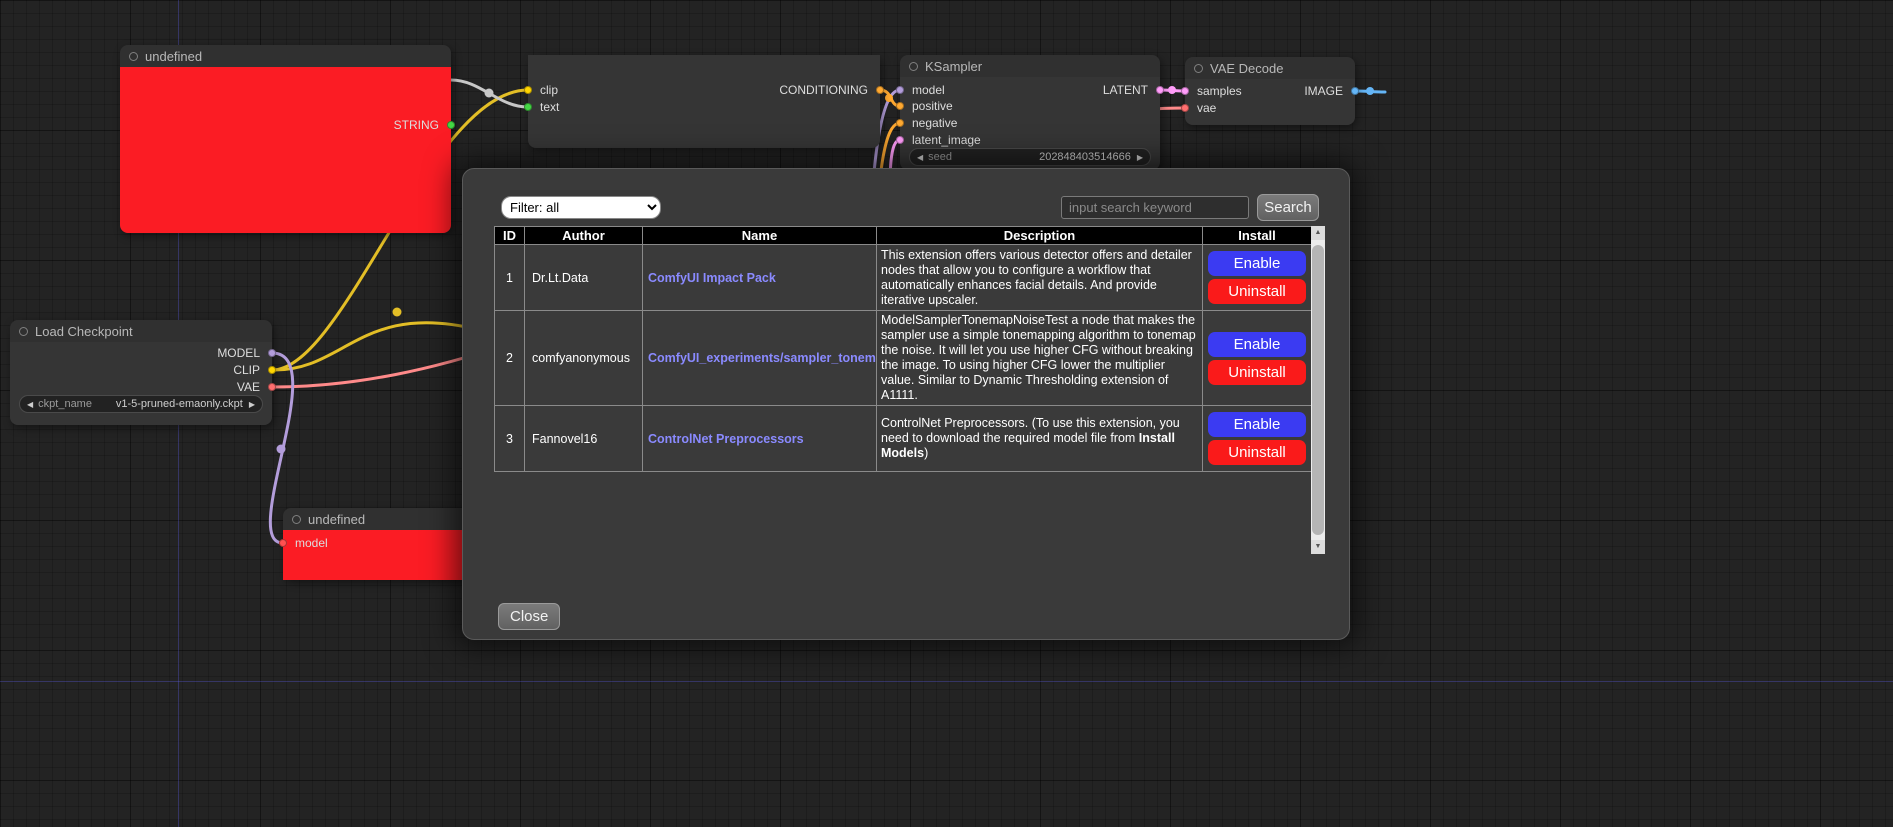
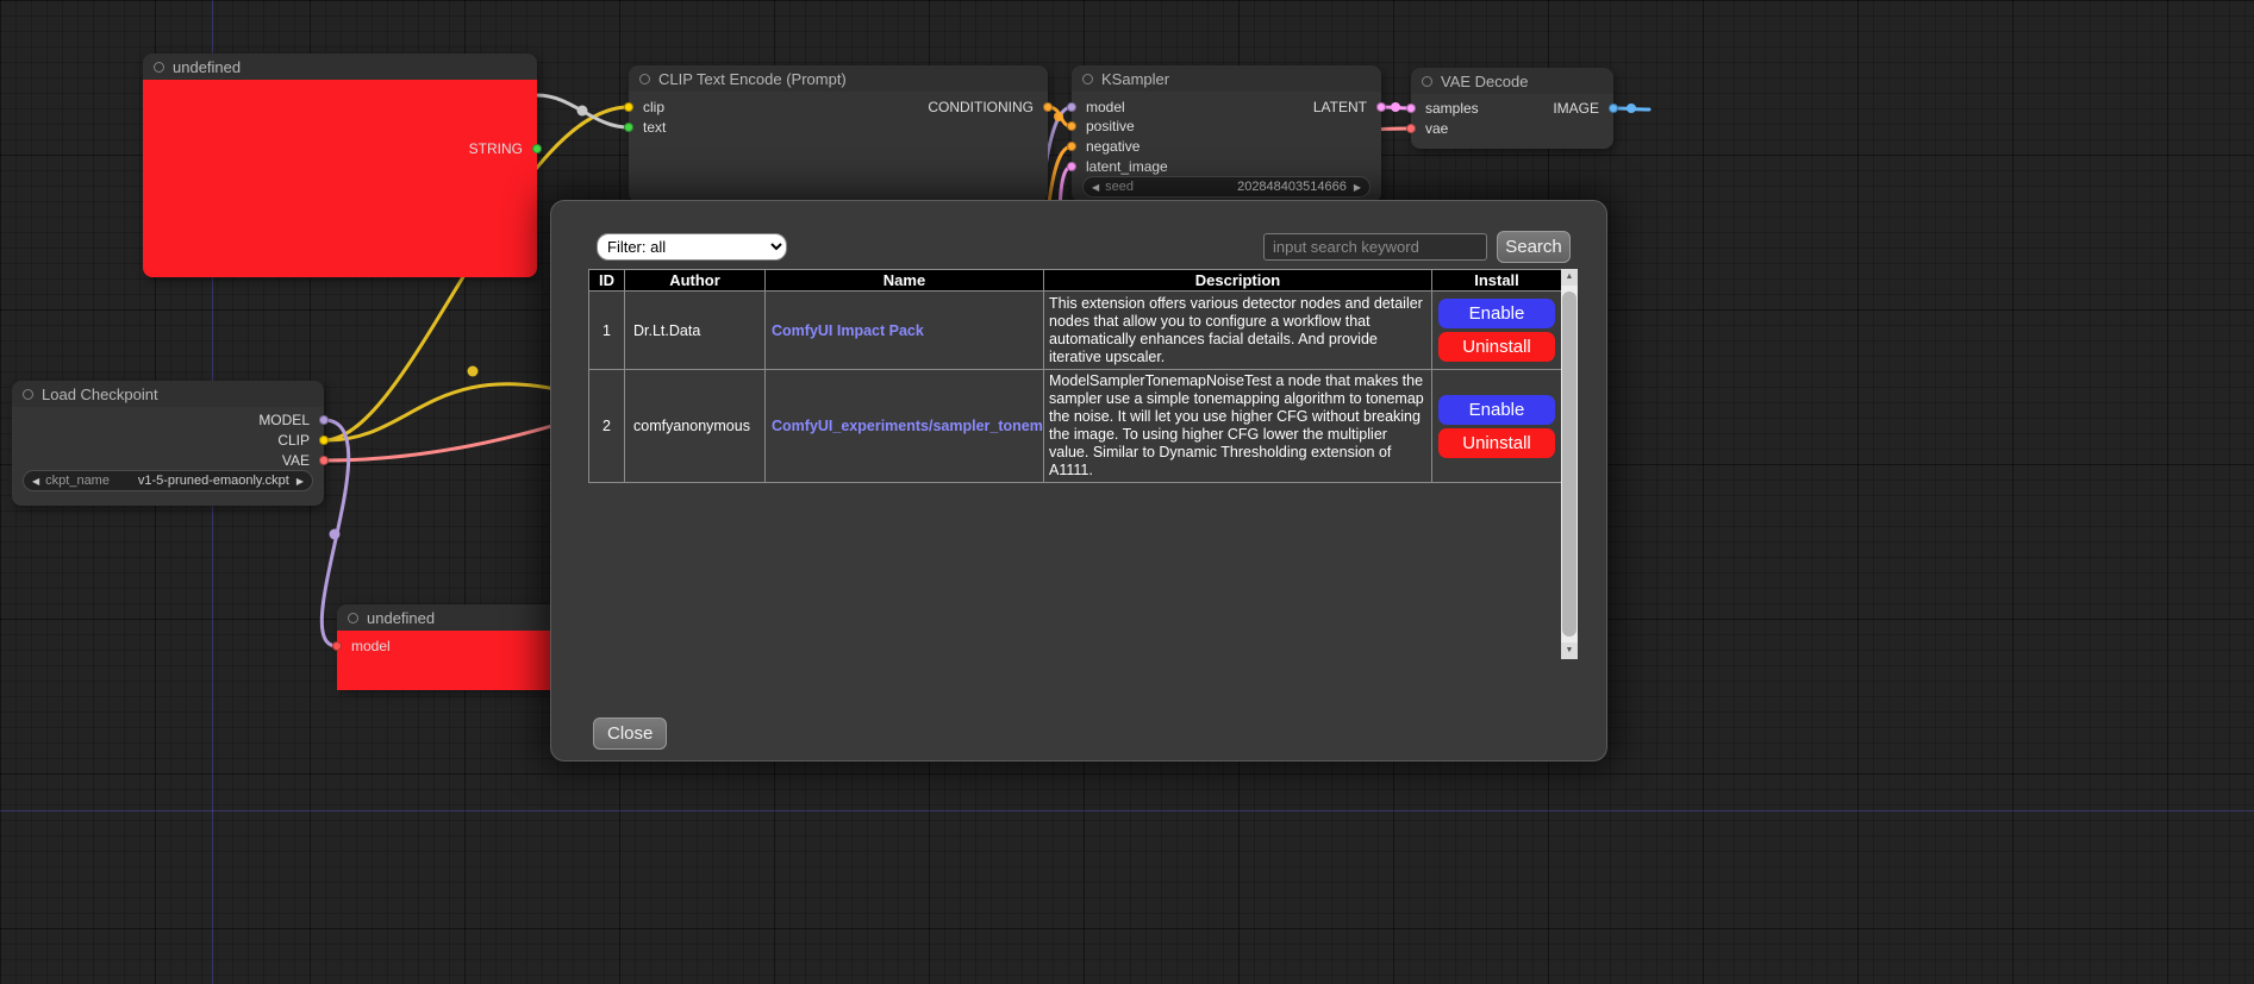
  undefined
  STRING
+ CLIP Text Encode (Prompt)
  clip
  text
  CONDITIONING
  KSampler
  model
  positive
  negative
  latent_image
  LATENT
  seed
  202848403514666
  VAE Decode
  samples
  vae
  IMAGE
  Load Checkpoint
  MODEL
  CLIP
  VAE
  ckpt_name
  v1-5-pruned-emaonly.ckpt
  undefined
  model
  Filter: all
  input search keyword
  Search
  ID	Author	Name	Description	Install
- 1	Dr.Lt.Data	ComfyUI Impact Pack	This extension offers various detector offers and detailer nodes that allow you to configure a workflow that automatically enhances facial details. And provide iterative upscaler.	EnableUninstall
+ 1	Dr.Lt.Data	ComfyUI Impact Pack	This extension offers various detector nodes and detailer nodes that allow you to configure a workflow that automatically enhances facial details. And provide iterative upscaler.	EnableUninstall
  2	comfyanonymous	ComfyUI_experiments/sampler_tonem	ModelSamplerTonemapNoiseTest a node that makes the sampler use a simple tonemapping algorithm to tonemap the noise. It will let you use higher CFG without breaking the image. To using higher CFG lower the multiplier value. Similar to Dynamic Thresholding extension of A1111.	EnableUninstall
- 3	Fannovel16	ControlNet Preprocessors	ControlNet Preprocessors. (To use this extension, you need to download the required model file from Install Models)	EnableUninstall
  Close
